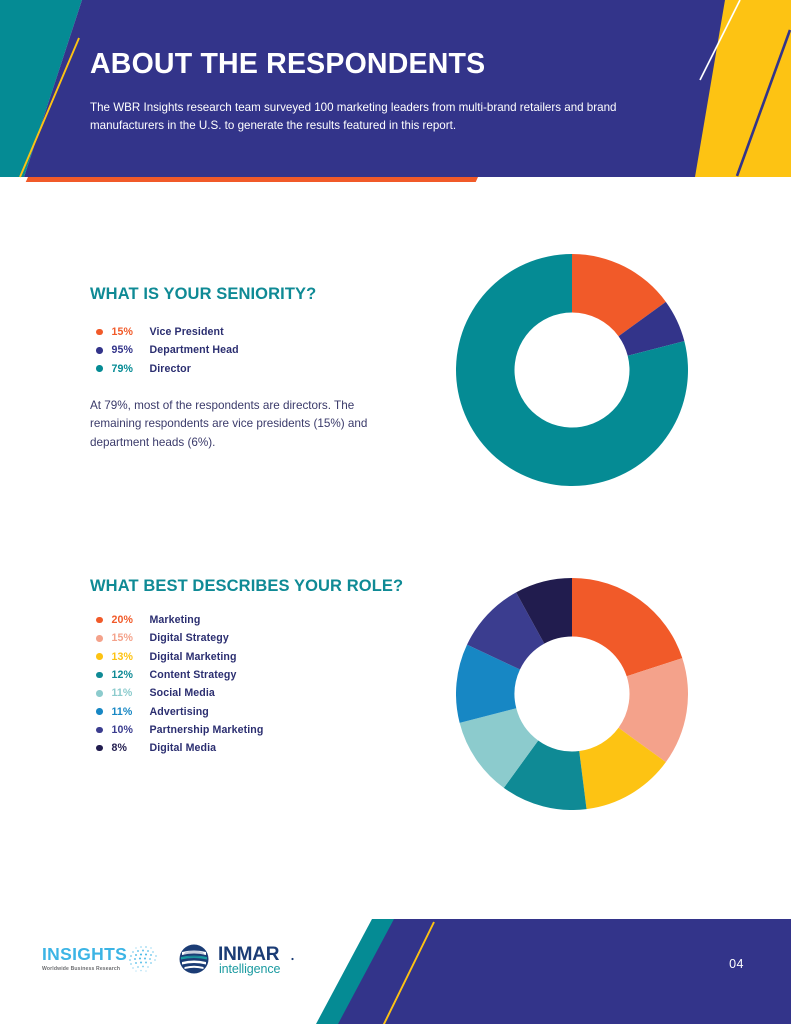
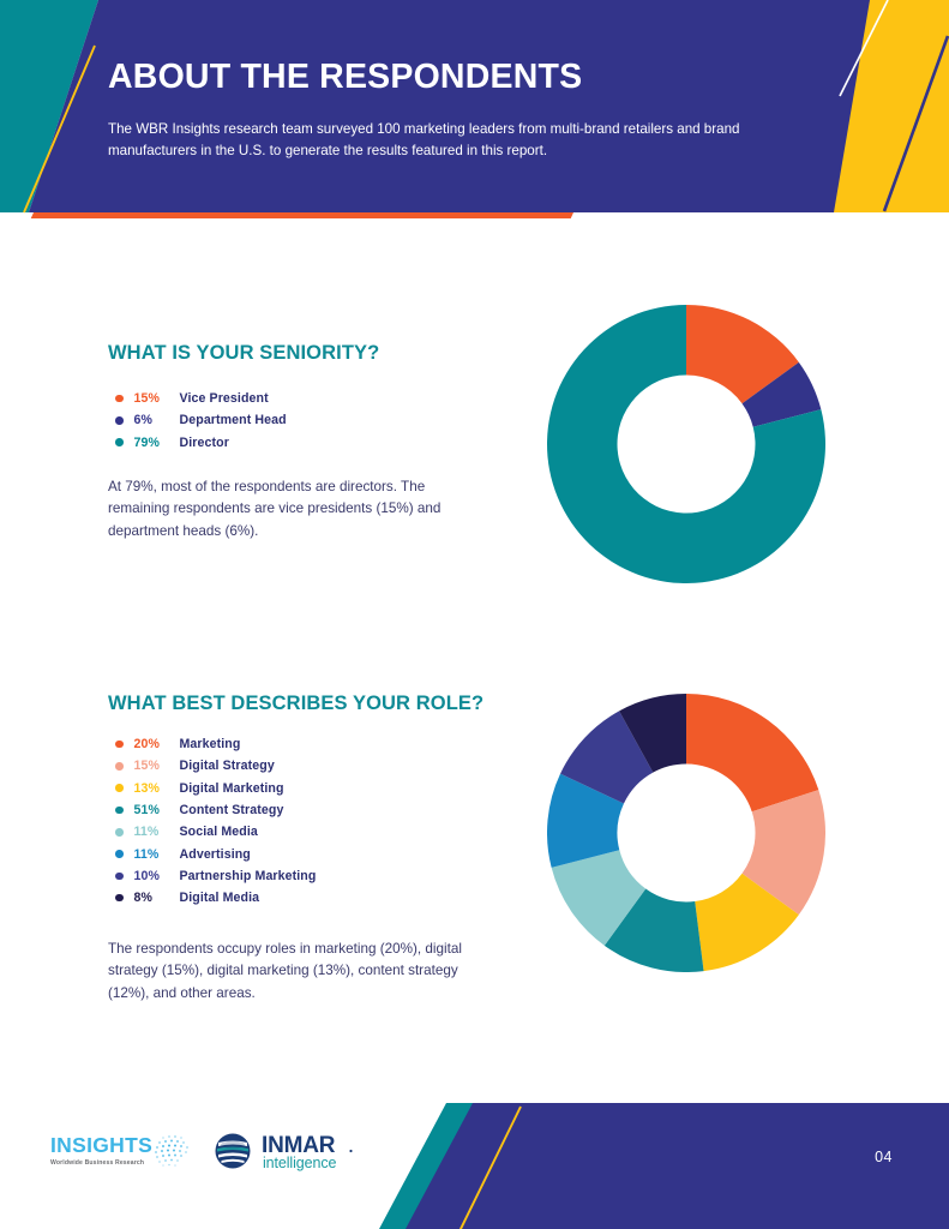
  ABOUT THE RESPONDENTS
  The WBR Insights research team surveyed 100 marketing leaders from multi-brand retailers and brand manufacturers in the U.S. to generate the results featured in this report.
  WHAT IS YOUR SENIORITY?
  15%
  Vice President
- 95%
+ 6%
  Department Head
  79%
  Director
  At 79%, most of the respondents are directors. The remaining respondents are vice presidents (15%) and department heads (6%).
  WHAT BEST DESCRIBES YOUR ROLE?
  20%
  Marketing
  15%
  Digital Strategy
  13%
  Digital Marketing
- 12%
+ 51%
  Content Strategy
  11%
  Social Media
  11%
  Advertising
  10%
  Partnership Marketing
  8%
  Digital Media
+ The respondents occupy roles in marketing (20%), digital strategy (15%), digital marketing (13%), content strategy (12%), and other areas.
  04
  INSIGHTS
  INMAR
  intelligence
